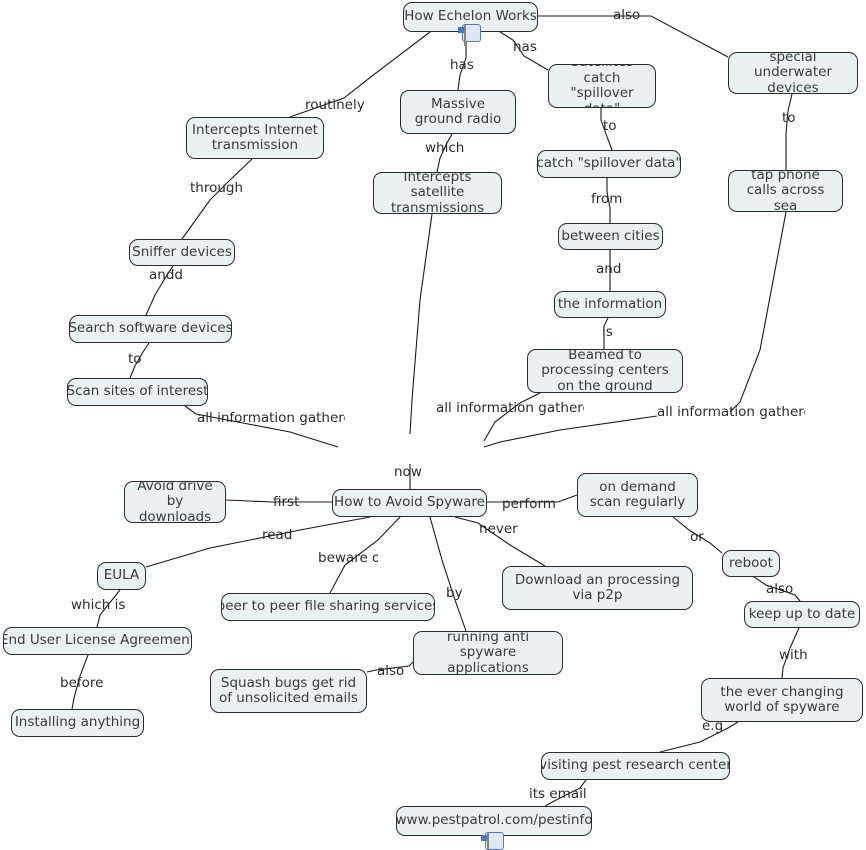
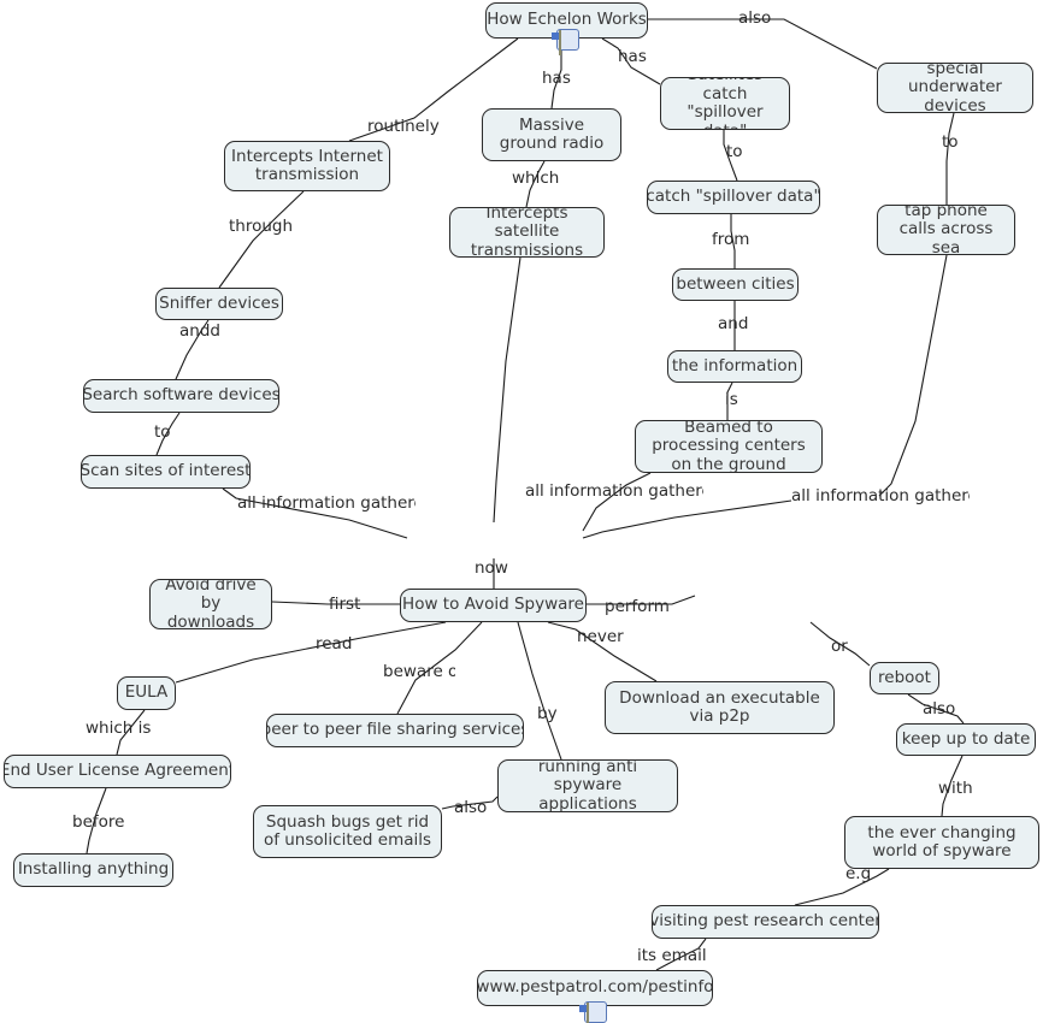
  also
  has
  has
  routinely
  to
  to
  which
  through
  from
  andd
  and
  is
  to
  all information gather
  all information gather
  all information gather
  now
  first
  perform
  never
  or
  read
  beware o
  also
  which is
  by
  with
  before
  also
  e.g
  its email
  How Echelon Works
  special underwater devices
  Massive ground radio
  Intercepts Internet transmission
  catch "spillover data"
  Intercepts satellite transmissions
  tap phone calls across sea
  between cities
  Sniffer devices
  the information
  Search software devices
  Beamed to processing centers on the ground
  Scan sites of interest
  Avoid drive by downloads
- on demand scan regularly
  How to Avoid Spyware
  reboot
  EULA
- Download an processing via p2p
+ Download an executable via p2p
  keep up to date
  peer to peer file sharing service
  running anti spyware applications
  End User License Agreemen
  Squash bugs get rid of unsolicited emails
  the ever changing world of spyware
  Installing anything
  visiting pest research center
  www.pestpatrol.com/pestinfo
